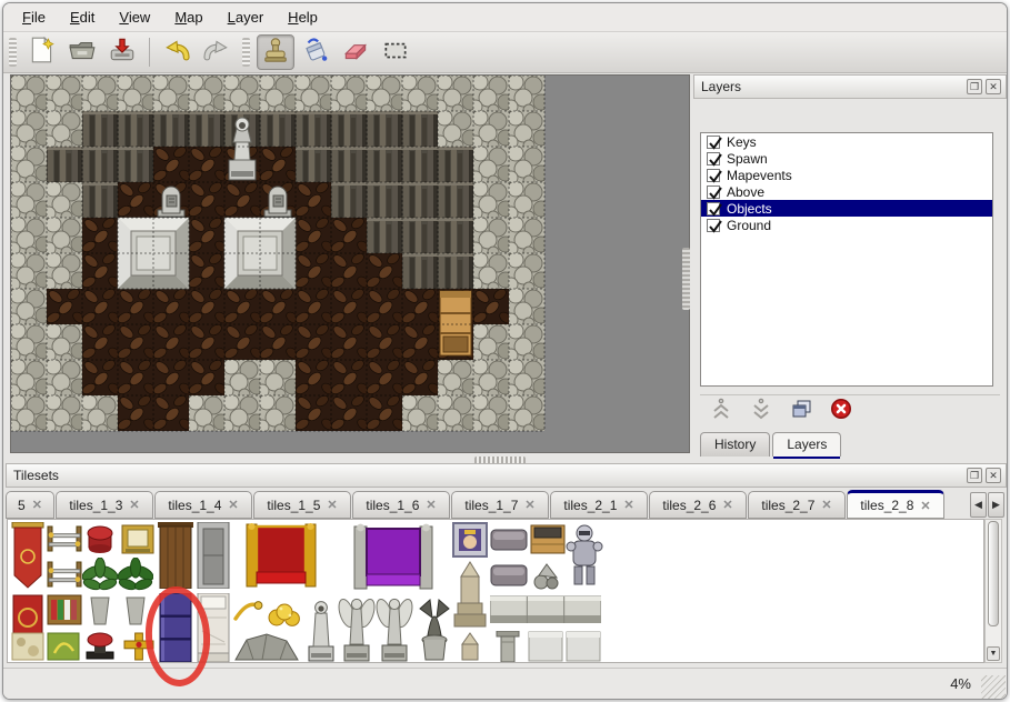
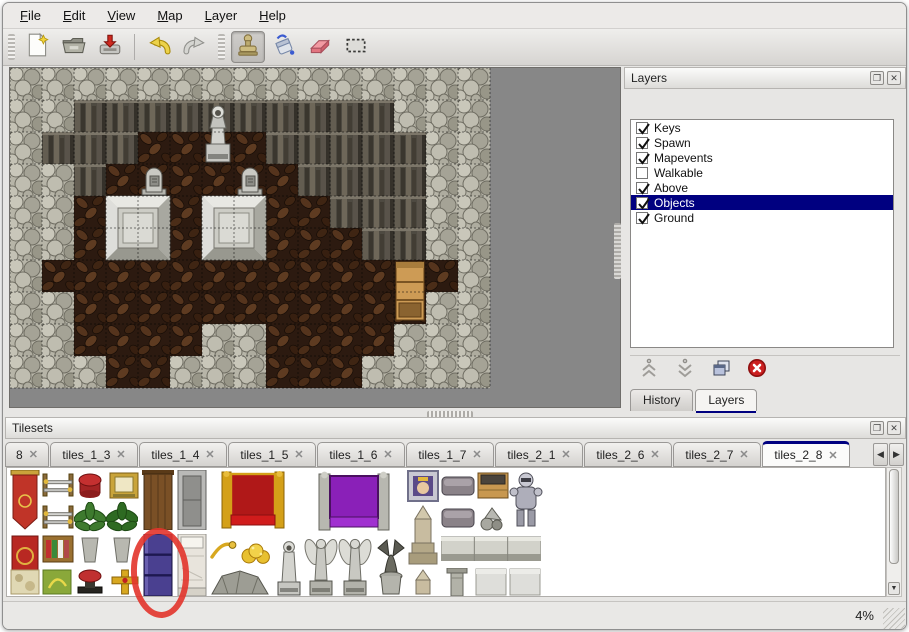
  File
  Edit
  View
  Map
  Layer
  Help
  Layers
  ❐
  ✕
  Keys
  Spawn
  Mapevents
+ Walkable
  Above
  Objects
  Ground
  History
  Layers
  Tilesets
  ❐
  ✕
- 5
+ 8
  ✕
  tiles_1_3
  ✕
  tiles_1_4
  ✕
  tiles_1_5
  ✕
  tiles_1_6
  ✕
  tiles_1_7
  ✕
  tiles_2_1
  ✕
  tiles_2_6
  ✕
  tiles_2_7
  ✕
  tiles_2_8
  ✕
  ◀
  ▶
  4%
